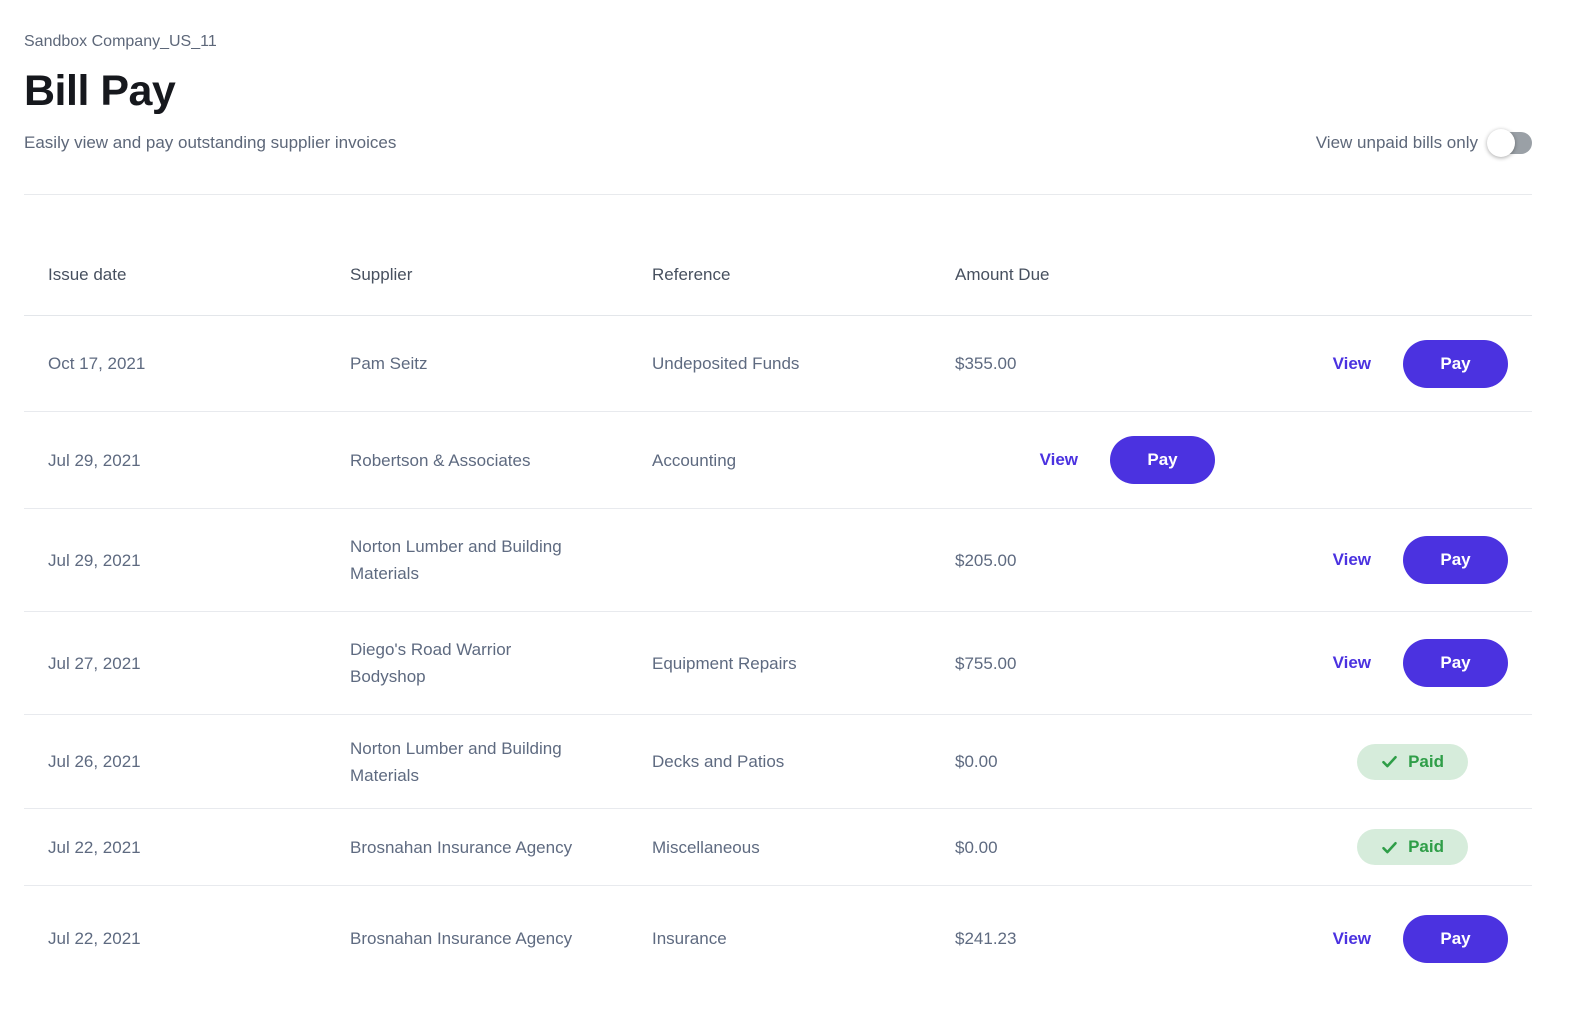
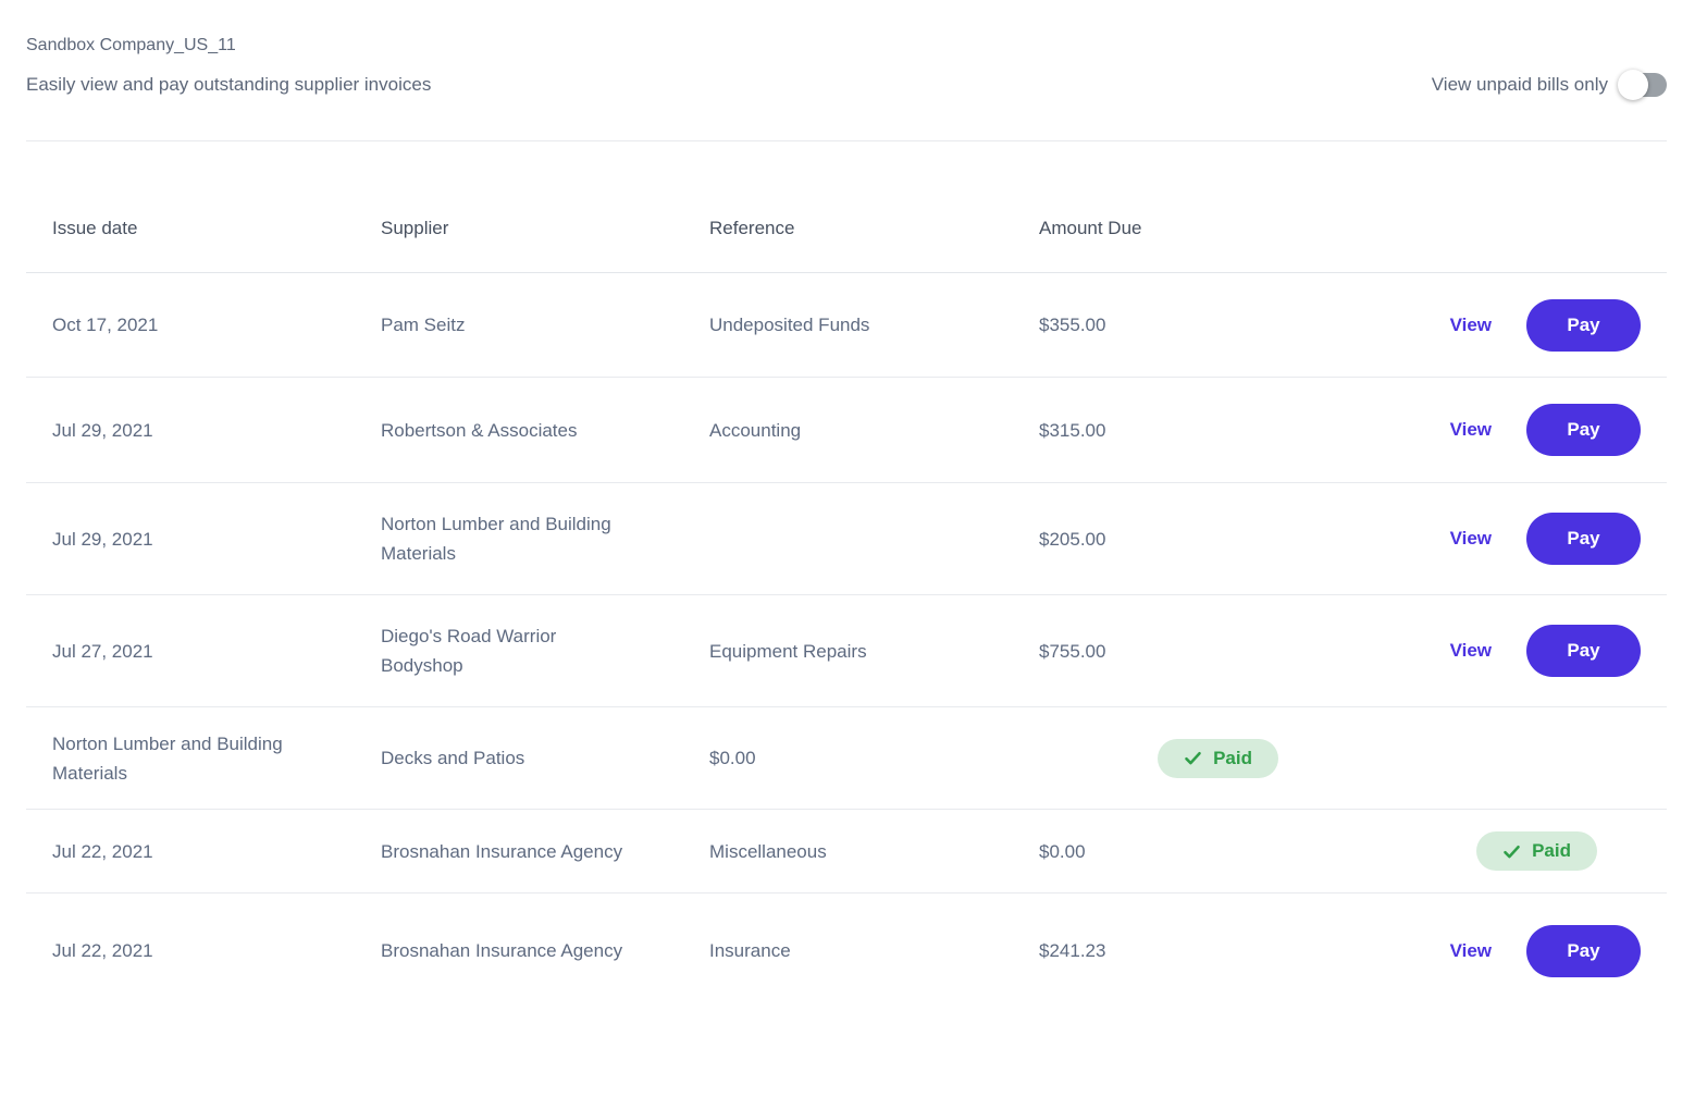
  Sandbox Company_US_11
- Bill Pay
  Easily view and pay outstanding supplier invoices
  View unpaid bills only
  Issue date
  Supplier
  Reference
  Amount Due
  Oct 17, 2021
  Pam Seitz
  Undeposited Funds
  $355.00
  View
  Pay
  Jul 29, 2021
  Robertson & Associates
  Accounting
+ $315.00
  View
  Pay
  Jul 29, 2021
  Norton Lumber and Building Materials
  $205.00
  View
  Pay
  Jul 27, 2021
  Diego's Road Warrior Bodyshop
  Equipment Repairs
  $755.00
  View
  Pay
- Jul 26, 2021
  Norton Lumber and Building Materials
  Decks and Patios
  $0.00
  Paid
  Jul 22, 2021
  Brosnahan Insurance Agency
  Miscellaneous
  $0.00
  Paid
  Jul 22, 2021
  Brosnahan Insurance Agency
  Insurance
  $241.23
  View
  Pay
